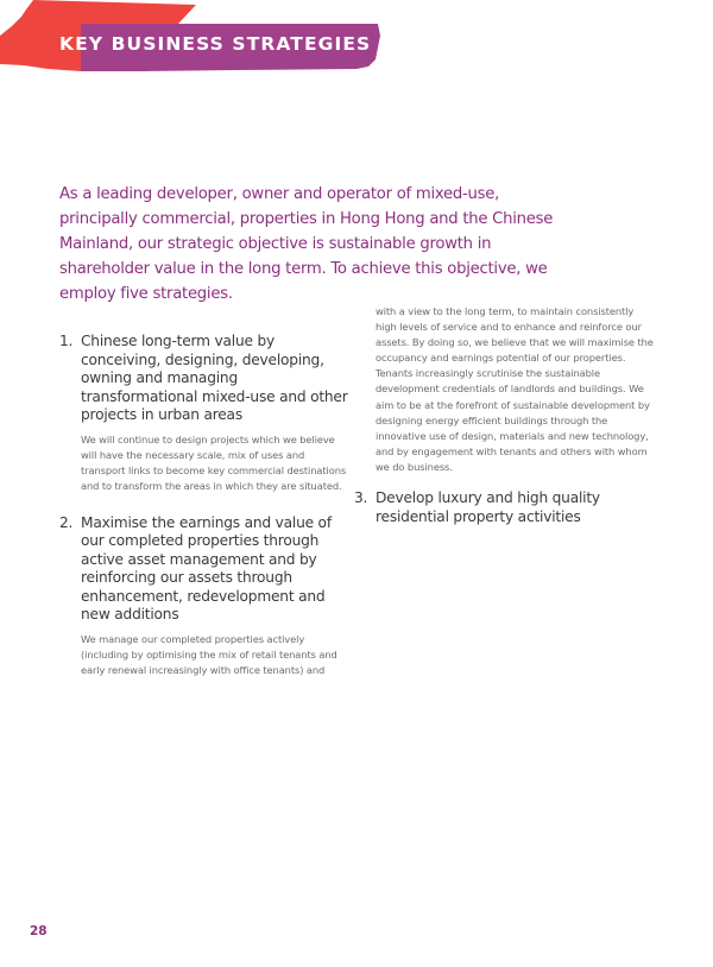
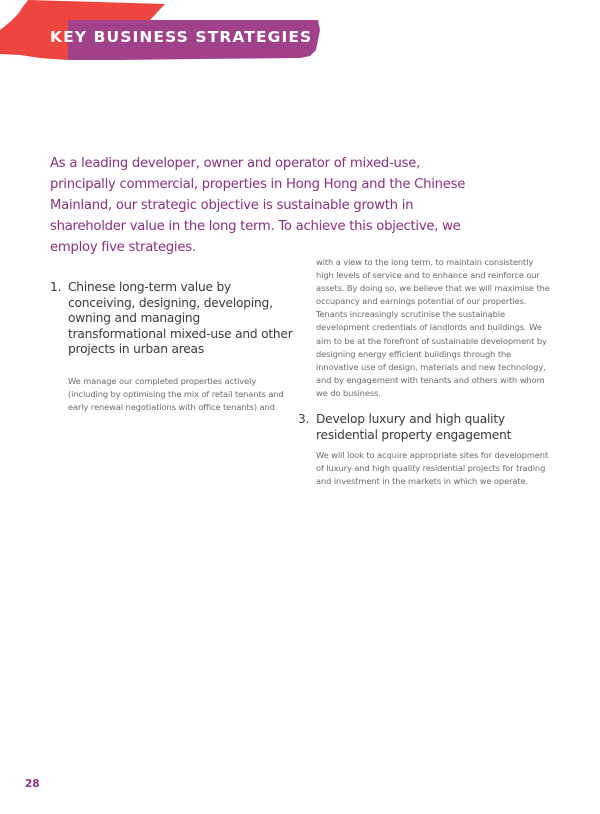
  KEY BUSINESS STRATEGIES
  As a leading developer, owner and operator of mixed-use, principally commercial, properties in Hong Hong and the Chinese Mainland, our strategic objective is sustainable growth in shareholder value in the long term. To achieve this objective, we employ five strategies.
  1.
  Chinese long-term value by conceiving, designing, developing, owning and managing transformational mixed-use and other projects in urban areas
- We will continue to design projects which we believe will have the necessary scale, mix of uses and transport links to become key commercial destinations and to transform the areas in which they are situated.
- 2.
- Maximise the earnings and value of our completed properties through active asset management and by reinforcing our assets through enhancement, redevelopment and new additions
- We manage our completed properties actively (including by optimising the mix of retail tenants and early renewal increasingly with office tenants) and
+ We manage our completed properties actively (including by optimising the mix of retail tenants and early renewal negotiations with office tenants) and
  with a view to the long term, to maintain consistently high levels of service and to enhance and reinforce our assets. By doing so, we believe that we will maximise the occupancy and earnings potential of our properties.
  Tenants increasingly scrutinise the sustainable development credentials of landlords and buildings. We aim to be at the forefront of sustainable development by designing energy efficient buildings through the innovative use of design, materials and new technology, and by engagement with tenants and others with whom we do business.
  3.
- Develop luxury and high quality residential property activities
+ Develop luxury and high quality residential property engagement
+ We will look to acquire appropriate sites for development of luxury and high quality residential projects for trading and investment in the markets in which we operate.
  28
